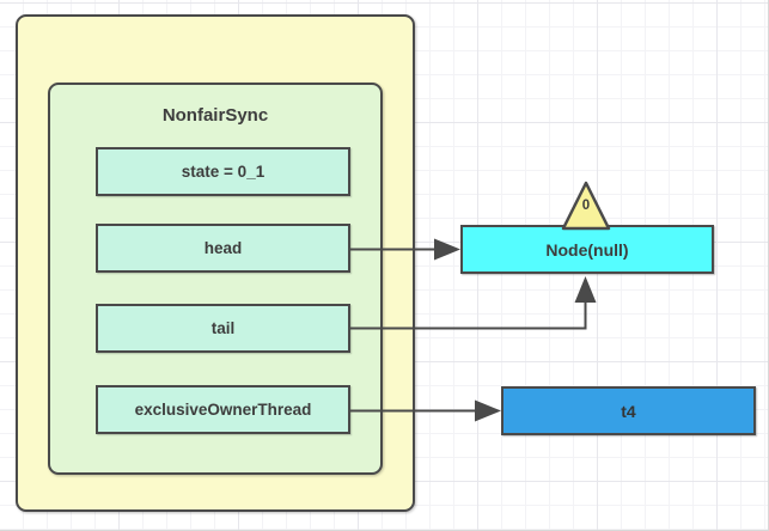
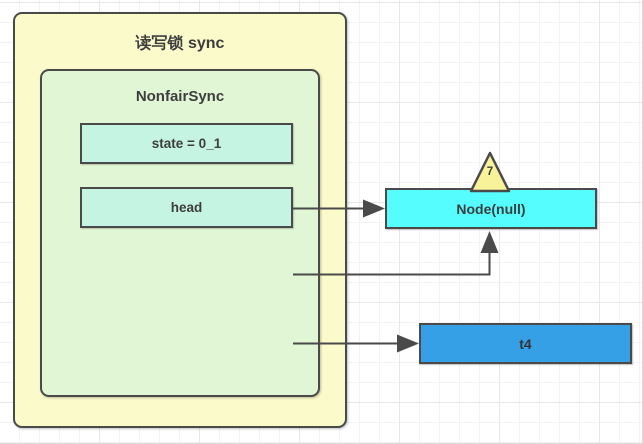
+ 读写锁 sync
  NonfairSync
  state = 0_1
  head
- tail
- exclusiveOwnerThread
  Node(null)
- 0
+ 7
  t4
